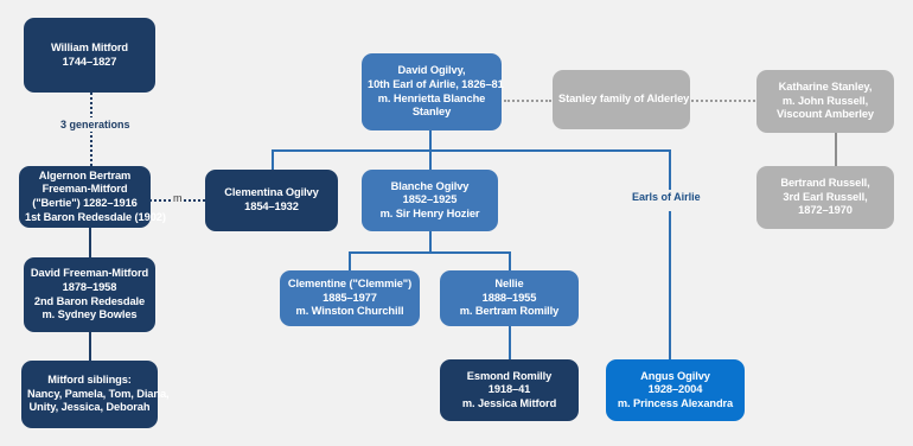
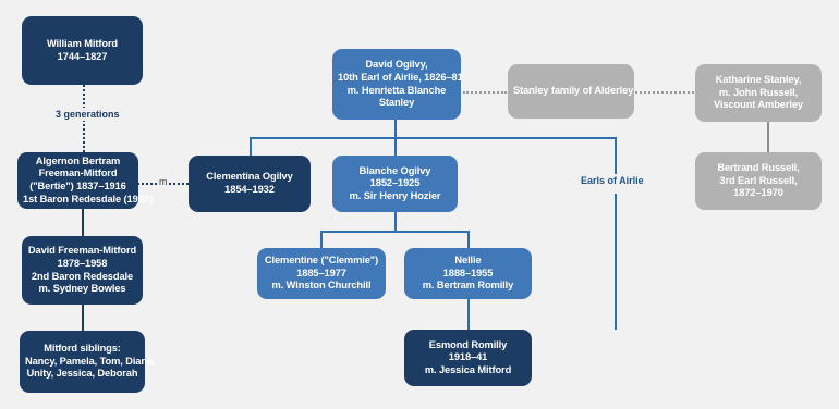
  3 generations
  Earls of Airlie
  m
  William Mitford
  1744–1827
  Algernon Bertram
  Freeman-Mitford
- ("Bertie") 1282–1916
+ ("Bertie") 1837–1916
  1st Baron Redesdale (1902)
  David Freeman-Mitford
  1878–1958
  2nd Baron Redesdale
  m. Sydney Bowles
  Mitford siblings:
  Nancy, Pamela, Tom, Diana,
  Unity, Jessica, Deborah
  David Ogilvy,
  10th Earl of Airlie, 1826–81
  m. Henrietta Blanche
  Stanley
  Clementina Ogilvy
  1854–1932
  Blanche Ogilvy
  1852–1925
  m. Sir Henry Hozier
  Clementine ("Clemmie")
  1885–1977
  m. Winston Churchill
  Nellie
  1888–1955
  m. Bertram Romilly
  Esmond Romilly
  1918–41
  m. Jessica Mitford
- Angus Ogilvy
- 1928–2004
- m. Princess Alexandra
  Stanley family of Alderley
  Katharine Stanley,
  m. John Russell,
  Viscount Amberley
  Bertrand Russell,
  3rd Earl Russell,
  1872–1970
